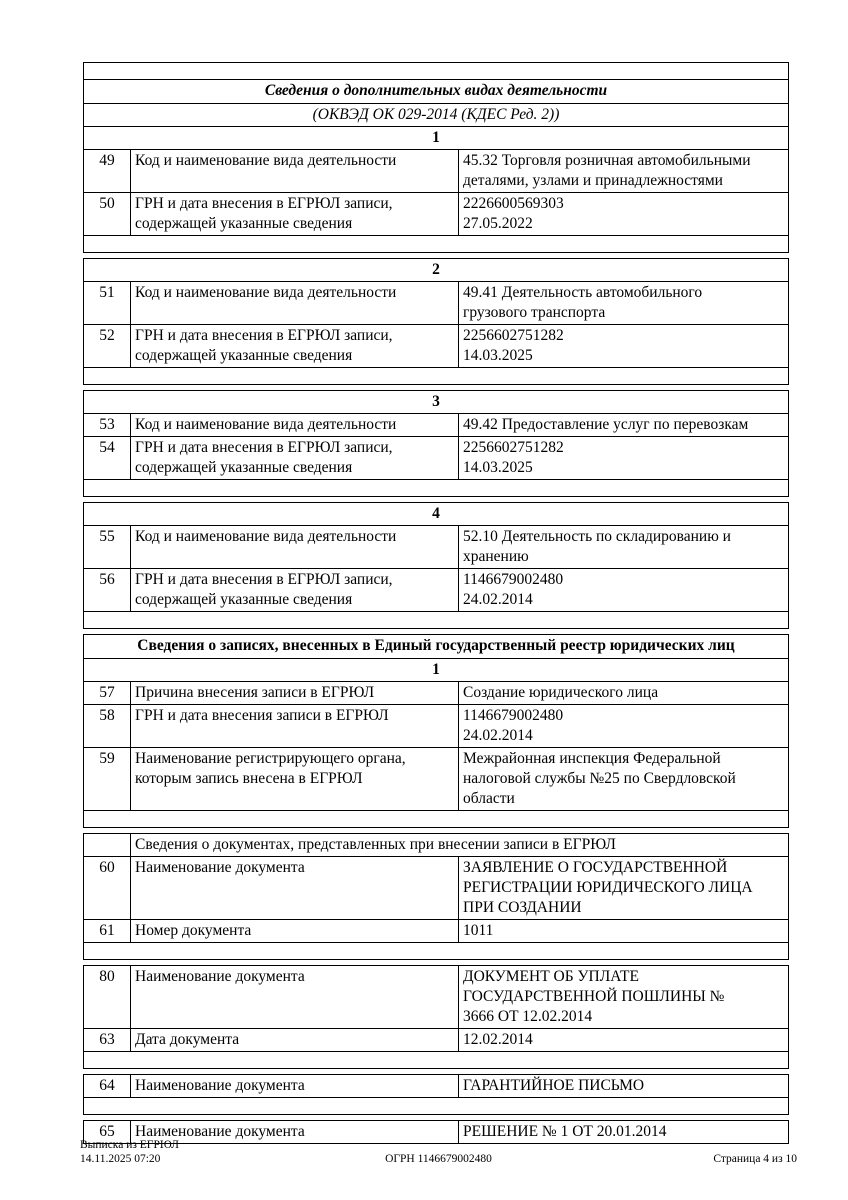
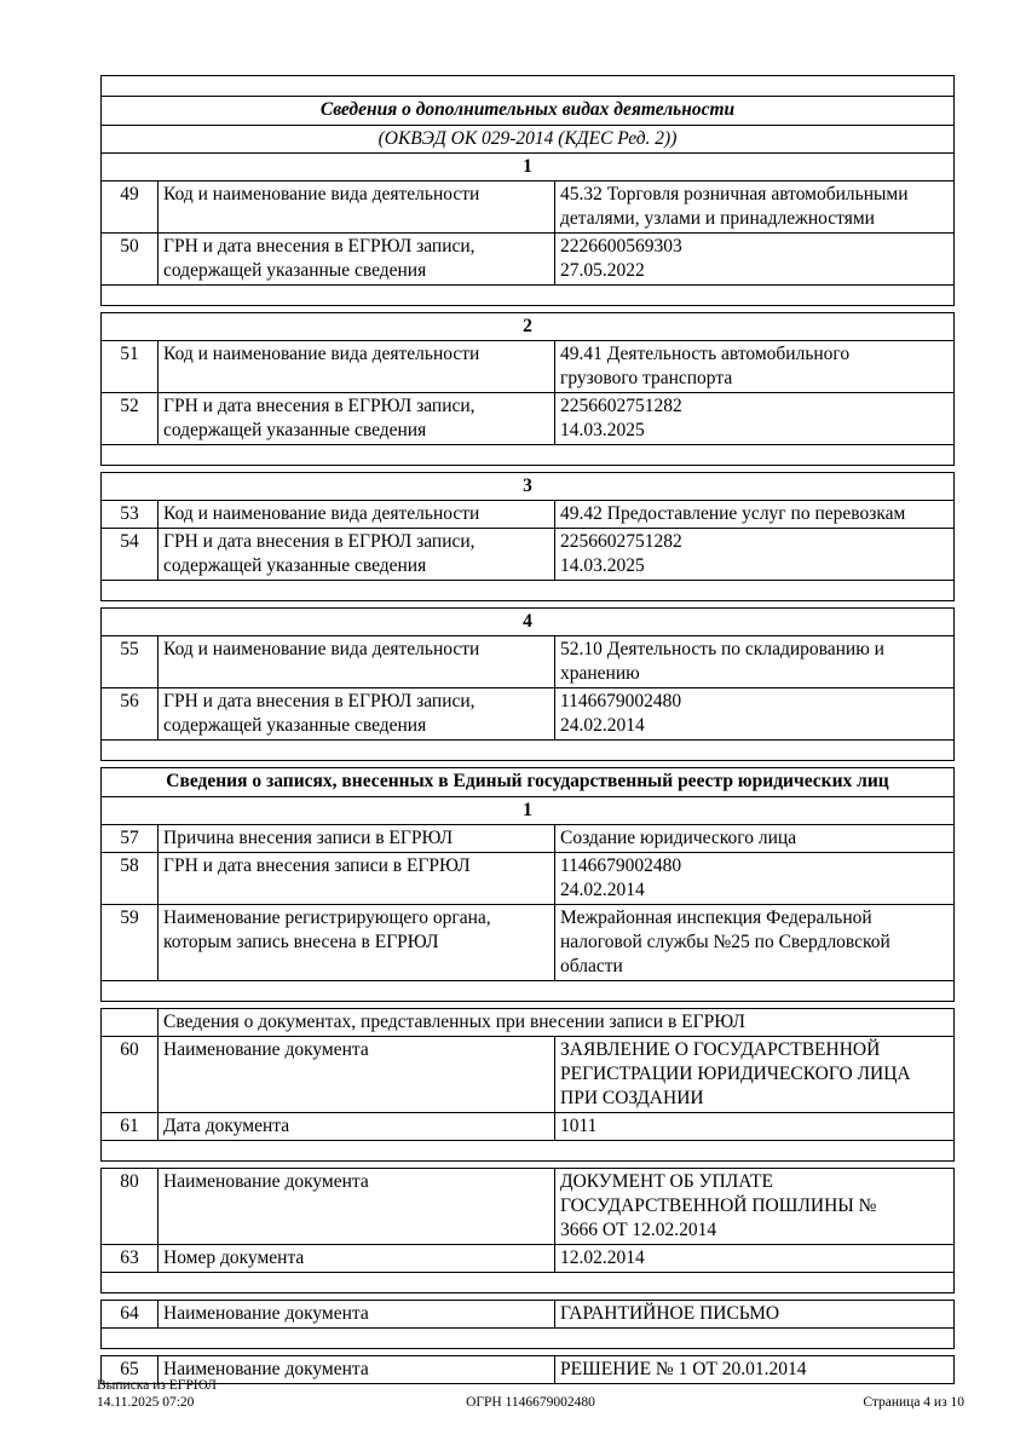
  Сведения о дополнительных видах деятельности
  (ОКВЭД ОК 029-2014 (КДЕС Ред. 2))
  1
  49	Код и наименование вида деятельности	45.32 Торговля розничная автомобильными деталями, узлами и принадлежностями
  50	ГРН и дата внесения в ЕГРЮЛ записи, содержащей указанные сведения	2226600569303 27.05.2022
  2
  51	Код и наименование вида деятельности	49.41 Деятельность автомобильного грузового транспорта
  52	ГРН и дата внесения в ЕГРЮЛ записи, содержащей указанные сведения	2256602751282 14.03.2025
  3
  53	Код и наименование вида деятельности	49.42 Предоставление услуг по перевозкам
  54	ГРН и дата внесения в ЕГРЮЛ записи, содержащей указанные сведения	2256602751282 14.03.2025
  4
  55	Код и наименование вида деятельности	52.10 Деятельность по складированию и хранению
  56	ГРН и дата внесения в ЕГРЮЛ записи, содержащей указанные сведения	1146679002480 24.02.2014
  Сведения о записях, внесенных в Единый государственный реестр юридических лиц
  1
  57	Причина внесения записи в ЕГРЮЛ	Создание юридического лица
  58	ГРН и дата внесения записи в ЕГРЮЛ	1146679002480 24.02.2014
  59	Наименование регистрирующего органа, которым запись внесена в ЕГРЮЛ	Межрайонная инспекция Федеральной налоговой службы №25 по Свердловской области
  	Сведения о документах, представленных при внесении записи в ЕГРЮЛ
  60	Наименование документа	ЗАЯВЛЕНИЕ О ГОСУДАРСТВЕННОЙ РЕГИСТРАЦИИ ЮРИДИЧЕСКОГО ЛИЦА ПРИ СОЗДАНИИ
- 61	Номер документа	1011
+ 61	Дата документа	1011
  80	Наименование документа	ДОКУМЕНТ ОБ УПЛАТЕ ГОСУДАРСТВЕННОЙ ПОШЛИНЫ № 3666 ОТ 12.02.2014
- 63	Дата документа	12.02.2014
+ 63	Номер документа	12.02.2014
  64	Наименование документа	ГАРАНТИЙНОЕ ПИСЬМО
  65	Наименование документа	РЕШЕНИЕ № 1 ОТ 20.01.2014
  Выписка из ЕГРЮЛ
  14.11.2025 07:20
  ОГРН 1146679002480
  Страница 4 из 10
